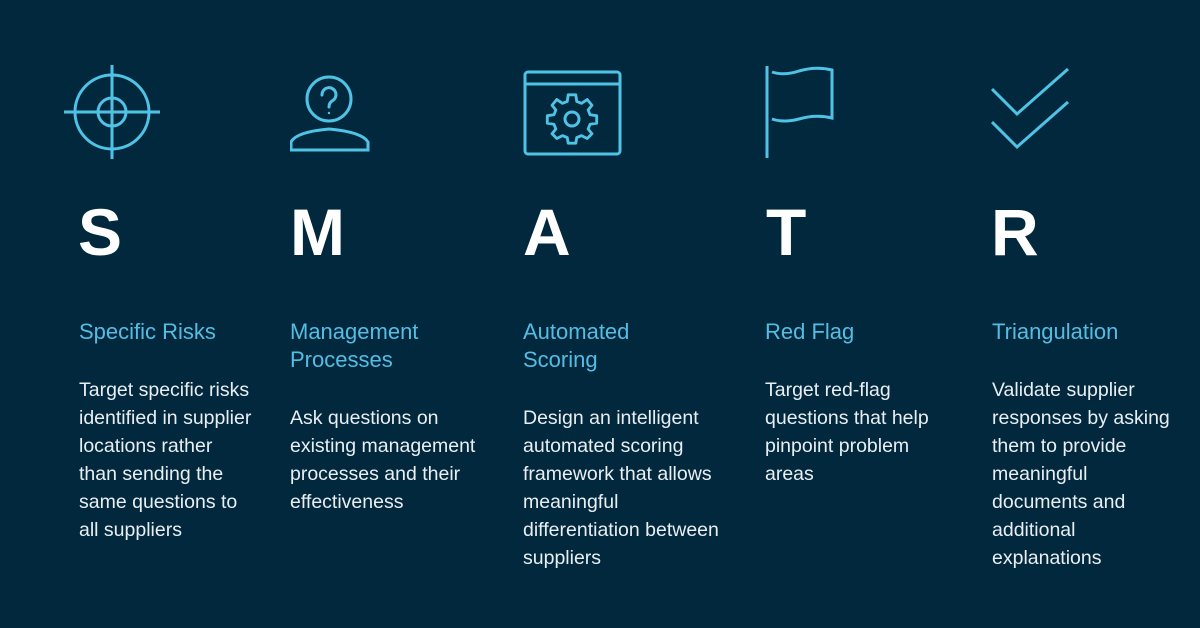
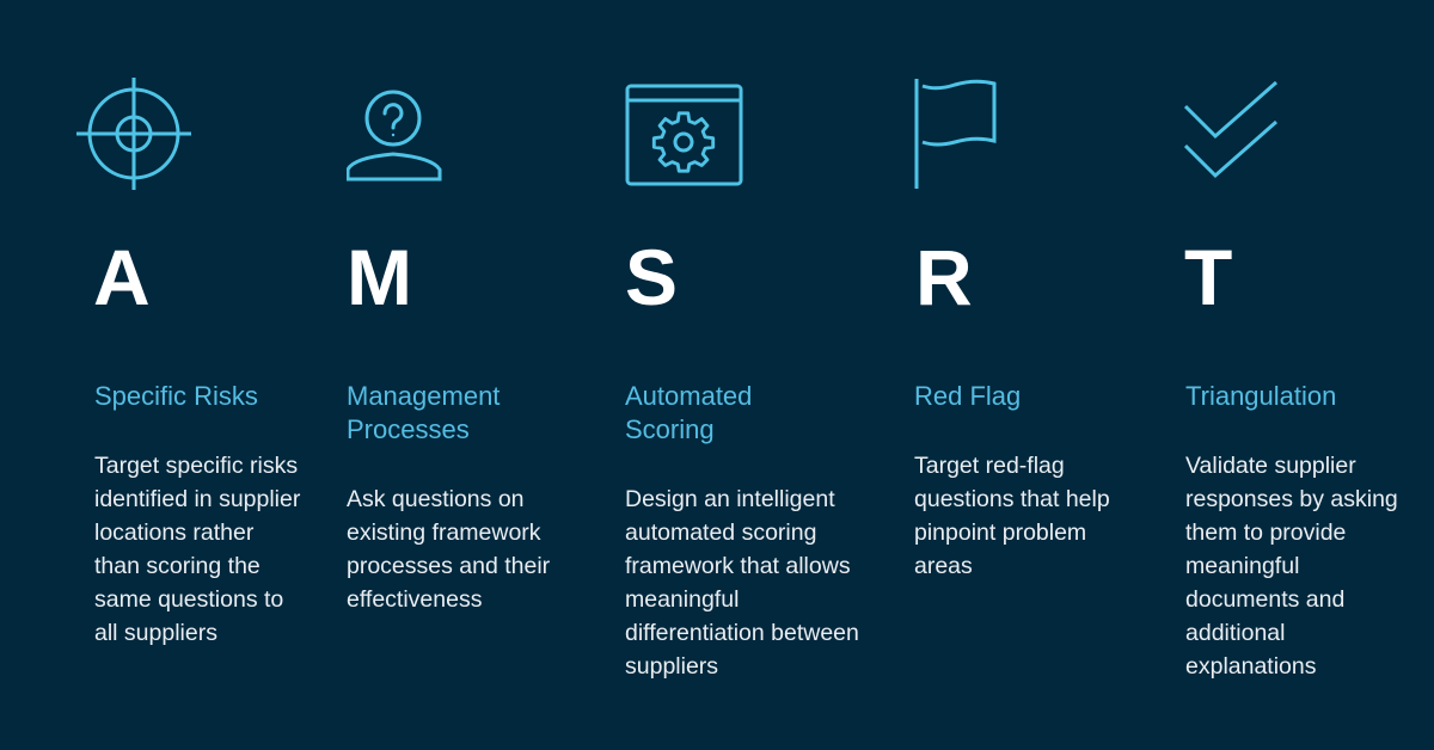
- S
+ A
  Specific Risks
- Target specific risks identified in supplier locations rather than sending the same questions to all suppliers
+ Target specific risks identified in supplier locations rather than scoring the same questions to all suppliers
  M
  Management
  Processes
- Ask questions on existing management processes and their effectiveness
+ Ask questions on existing framework processes and their effectiveness
- A
+ S
  Automated
  Scoring
  Design an intelligent automated scoring framework that allows meaningful differentiation between suppliers
- T
+ R
  Red Flag
  Target red-flag questions that help pinpoint problem areas
- R
+ T
  Triangulation
  Validate supplier responses by asking them to provide meaningful documents and additional explanations
